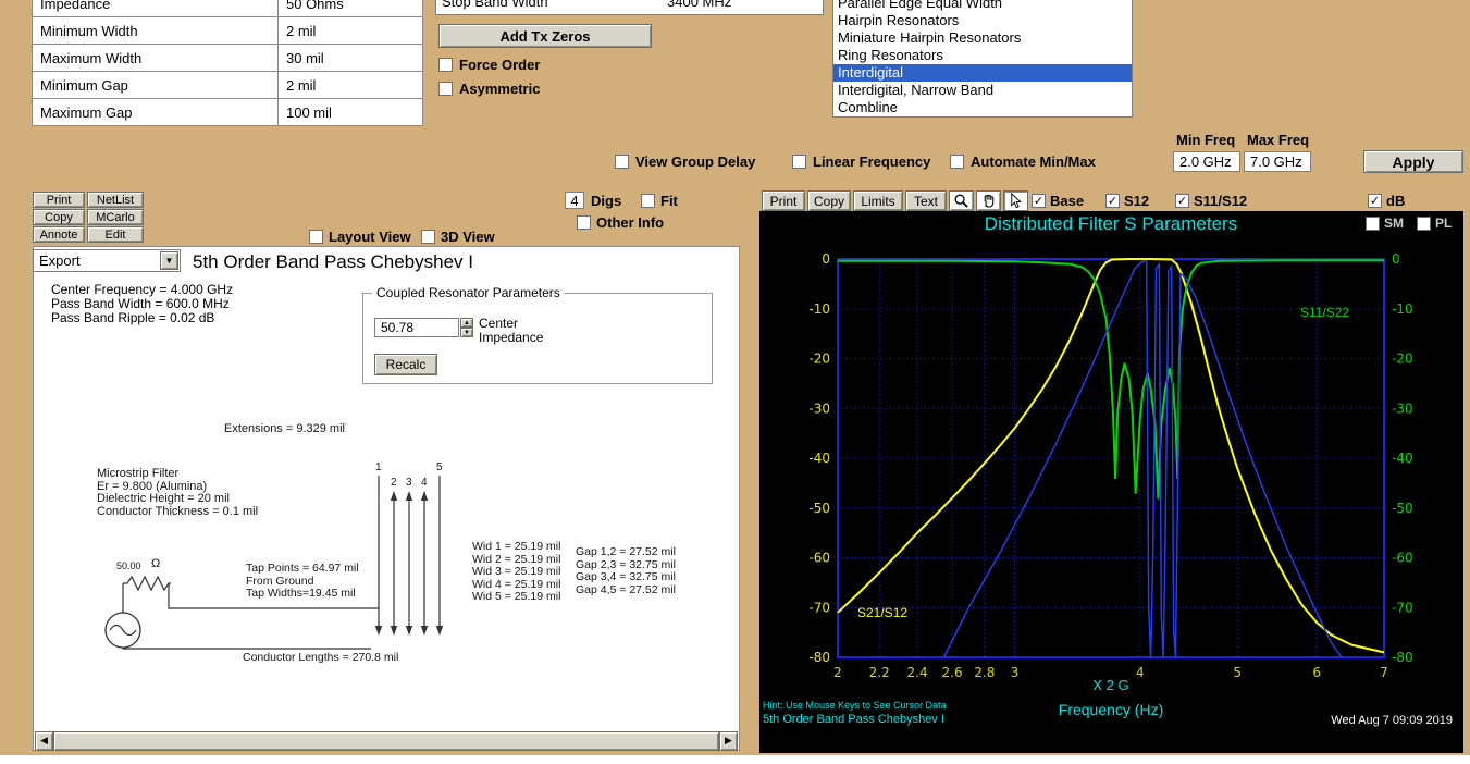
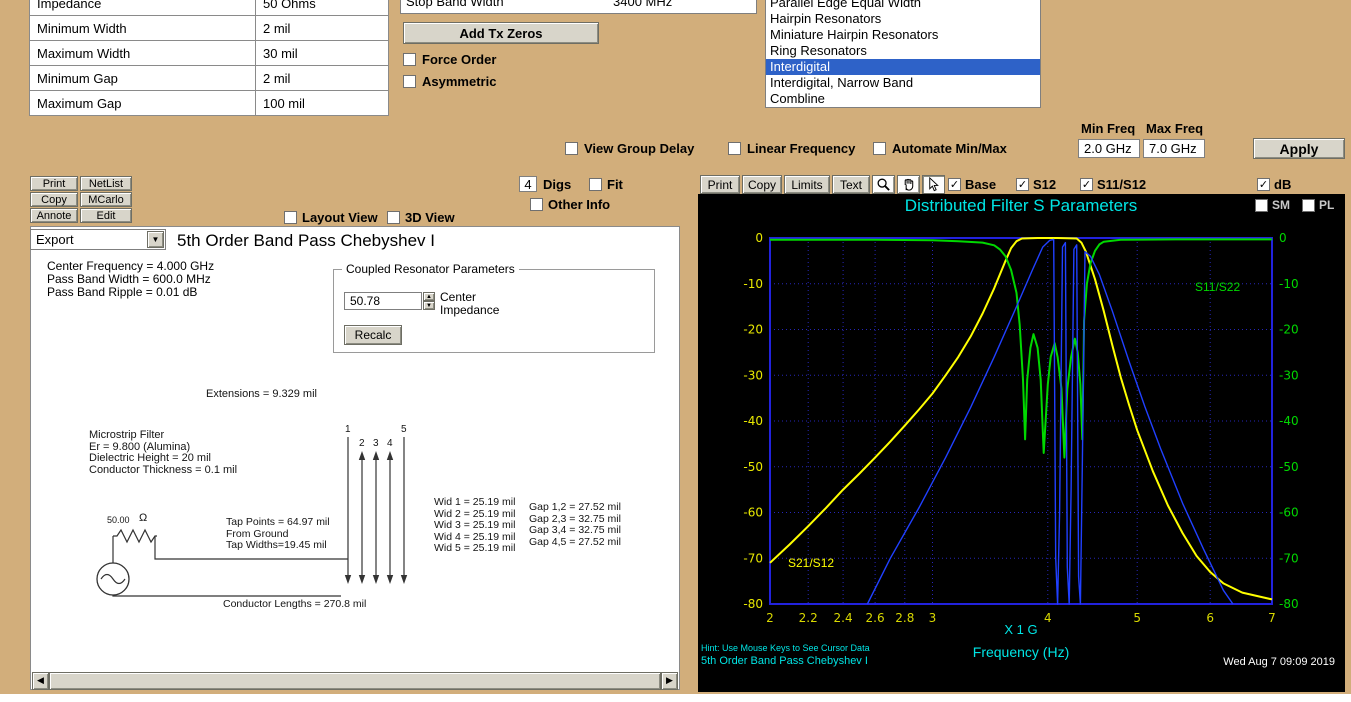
  Impedance	50 Ohms
  Minimum Width	2 mil
  Maximum Width	30 mil
  Minimum Gap	2 mil
  Maximum Gap	100 mil
  Stop Band Width
  3400 MHz
  Add Tx Zeros
  Force Order
  Asymmetric
  Parallel Edge Equal Width
  Hairpin Resonators
  Miniature Hairpin Resonators
  Ring Resonators
  Interdigital
  Interdigital, Narrow Band
  Combline
  Min Freq
  Max Freq
  2.0 GHz
  7.0 GHz
  Apply
  View Group Delay
  Linear Frequency
  Automate Min/Max
  Print
  NetList
  Copy
  MCarlo
  Annote
  Edit
  Layout View
  3D View
  4
  Digs
  Fit
  Other Info
  5th Order Band Pass Chebyshev I
  Center Frequency = 4.000 GHz
  Pass Band Width = 600.0 MHz
- Pass Band Ripple = 0.02 dB
+ Pass Band Ripple = 0.01 dB
  Coupled Resonator Parameters
  50.78
  Center
  Impedance
  Recalc
  Extensions = 9.329 mil
  Microstrip Filter
  Er = 9.800 (Alumina)
  Dielectric Height = 20 mil
  Conductor Thickness = 0.1 mil
  1
  2
  3
  4
  5
  Wid 1 = 25.19 mil
  Wid 2 = 25.19 mil
  Wid 3 = 25.19 mil
  Wid 4 = 25.19 mil
  Wid 5 = 25.19 mil
  Gap 1,2 = 27.52 mil
  Gap 2,3 = 32.75 mil
  Gap 3,4 = 32.75 mil
  Gap 4,5 = 27.52 mil
  Tap Points = 64.97 mil
  From Ground
  Tap Widths=19.45 mil
  50.00
  Ω
  Conductor Lengths = 270.8 mil
  ◀
  ▶
  Export
  ▼
  Print
  Copy
  Limits
  Text
  ✓
  Base
  ✓
  S12
  ✓
  S11/S12
  ✓
  dB
  Distributed Filter S Parameters
  SM
  PL
  2
  2.2
  2.4
  2.6
  2.8
  3
  4
  5
  6
  7
  0
  0
  -10
  -10
  -20
  -20
  -30
  -30
  -40
  -40
  -50
  -50
  -60
  -60
  -70
  -70
  -80
  -80
  S11/S22
  S21/S12
- X 2 G
+ X 1 G
  Frequency (Hz)
  Hint: Use Mouse Keys to See Cursor Data
  5th Order Band Pass Chebyshev I
  Wed Aug 7 09:09 2019
